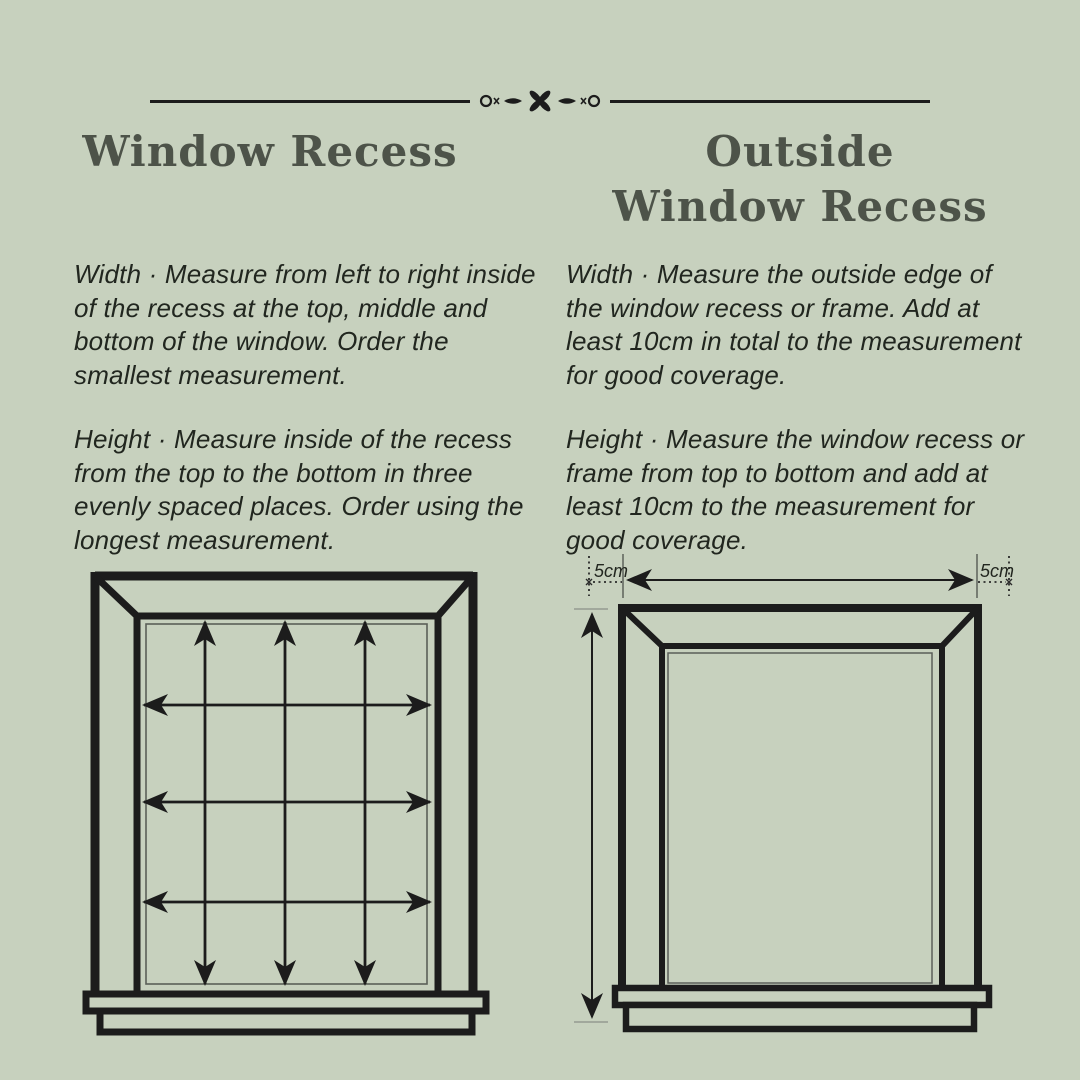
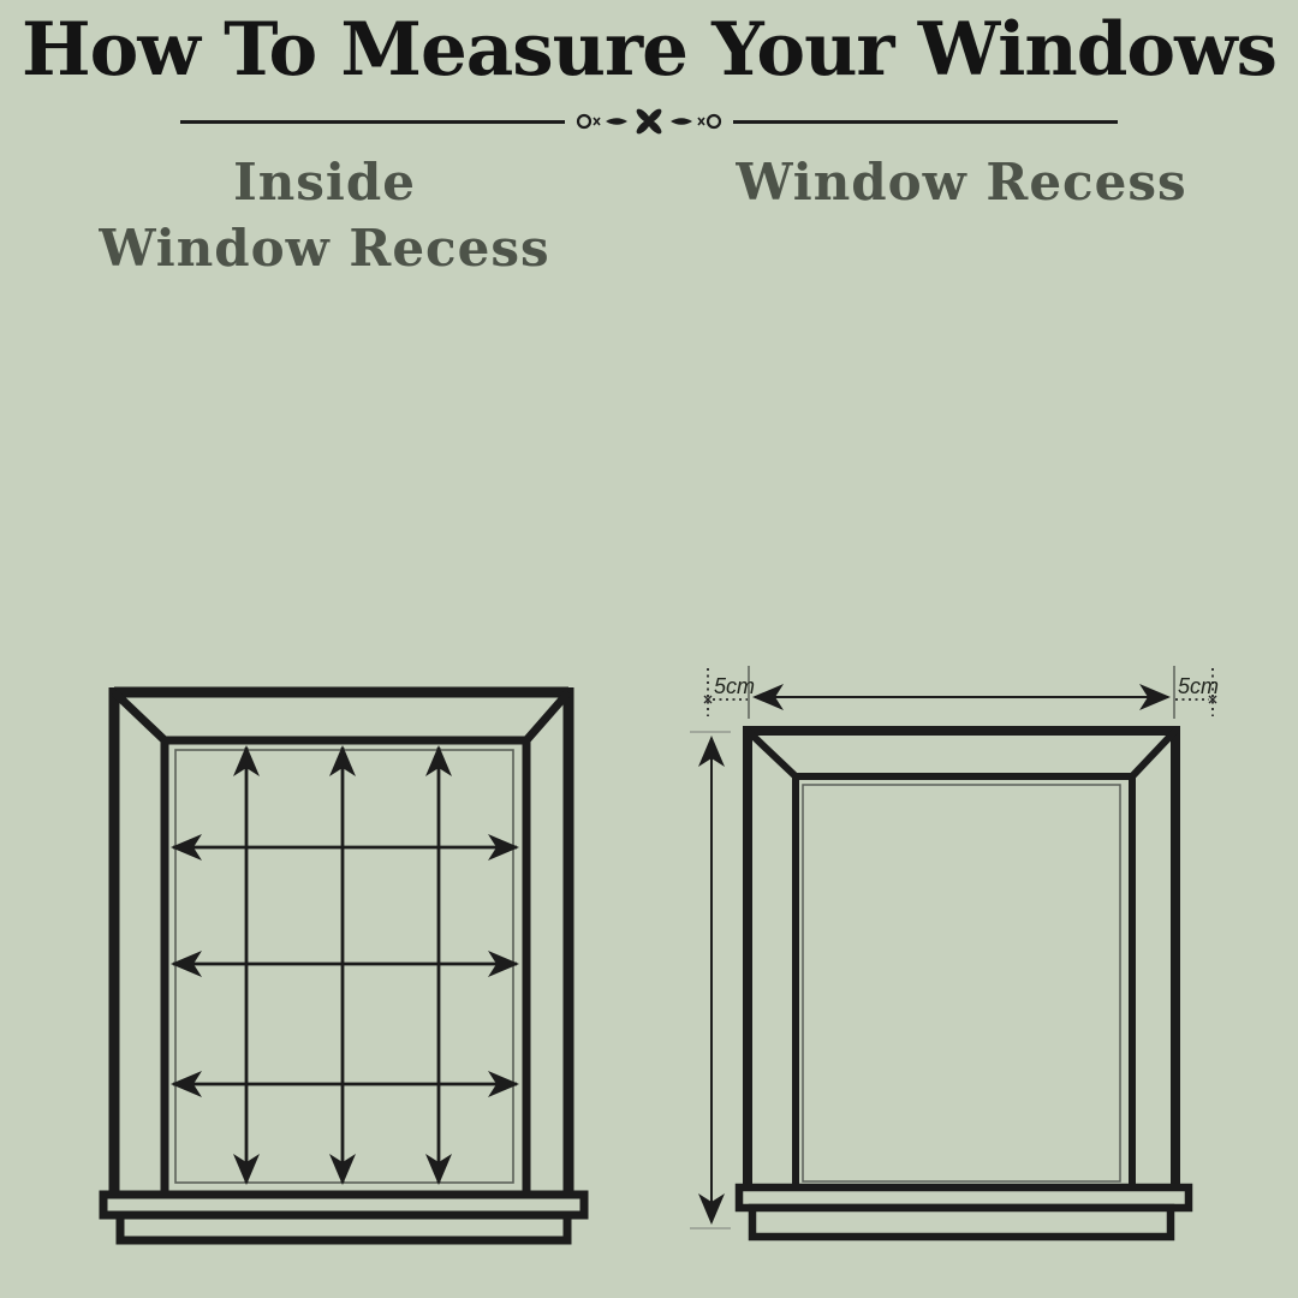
+ How To Measure Your Windows
+ Inside
  Window Recess
- Outside
  Window Recess
- Width · Measure from left to right inside of the recess at the top, middle and bottom of the window. Order the smallest measurement.
- Height · Measure inside of the recess from the top to the bottom in three evenly spaced places. Order using the longest measurement.
- Width · Measure the outside edge of the window recess or frame. Add at least 10cm in total to the measurement for good coverage.
- Height · Measure the window recess or frame from top to bottom and add at least 10cm to the measurement for good coverage.
  5cm
  5cm
